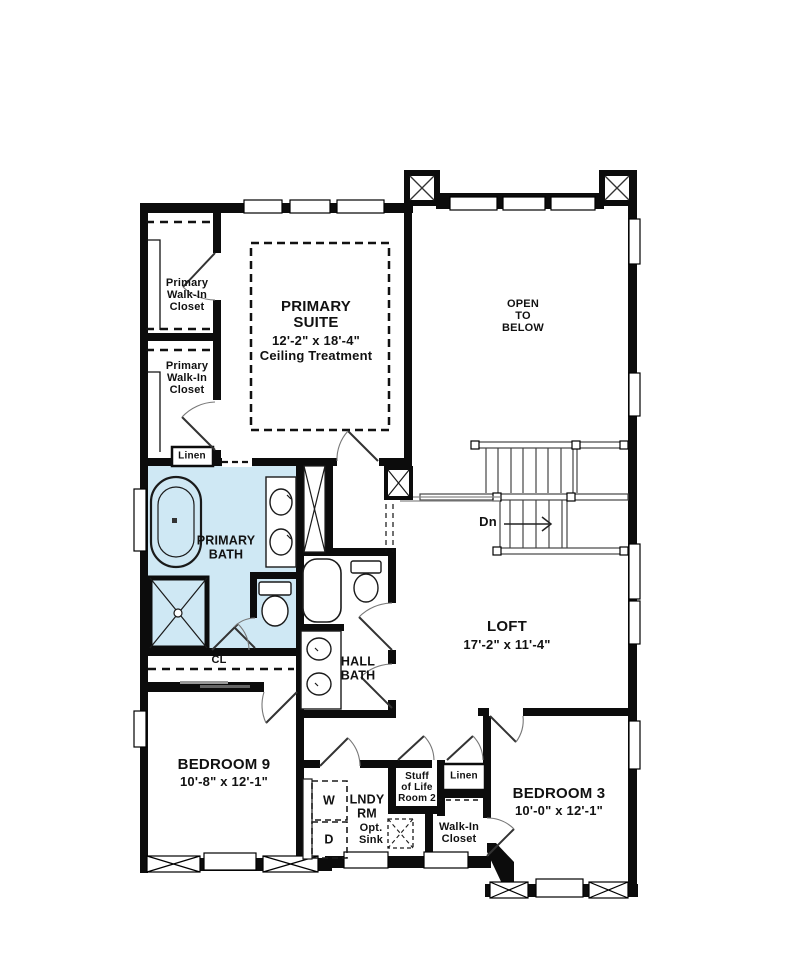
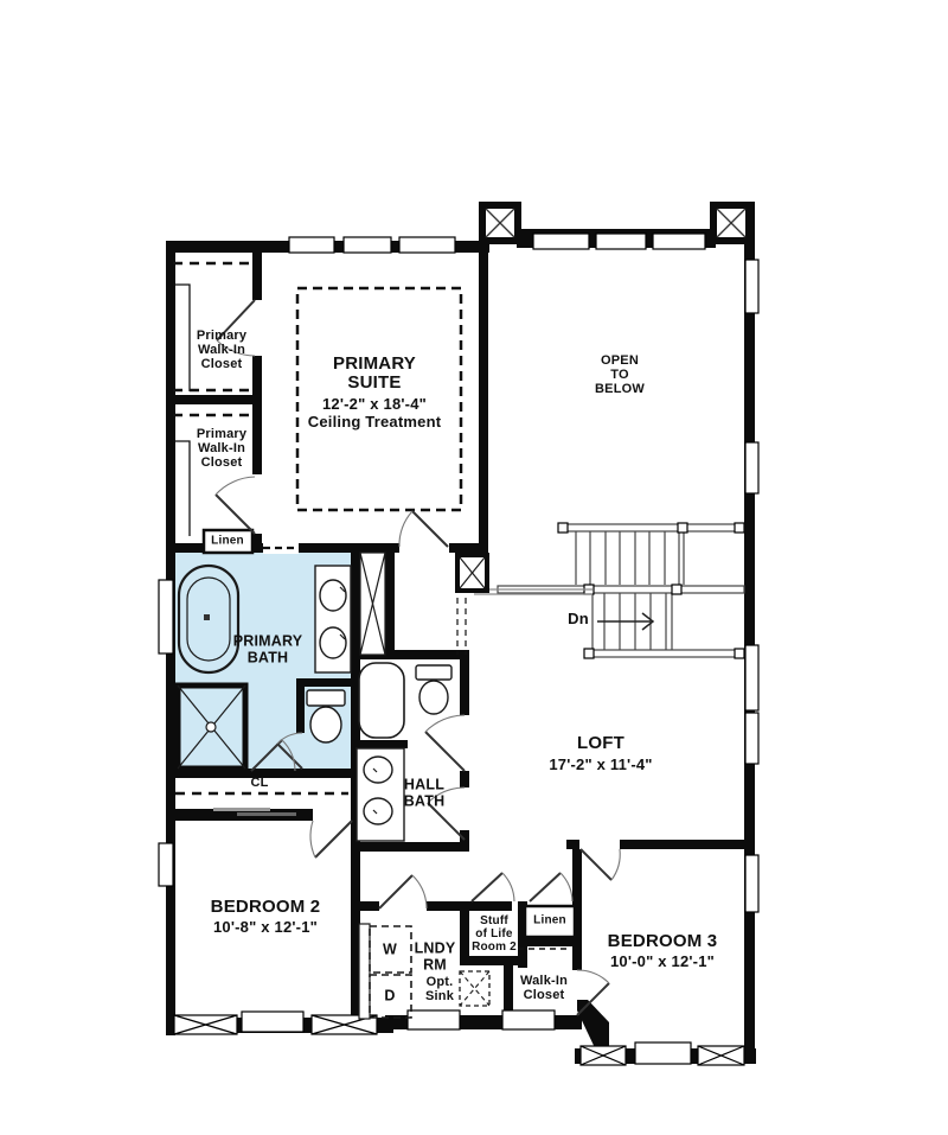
  Primary
  Walk-In
  Closet
  Primary
  Walk-In
  Closet
  Linen
  PRIMARY
  SUITE
  12'-2" x 18'-4"
  Ceiling Treatment
  OPEN
  TO
  BELOW
  Dn
  PRIMARY
  BATH
  HALL
  BATH
  LOFT
  17'-2" x 11'-4"
  CL
- BEDROOM 9
+ BEDROOM 2
  10'-8" x 12'-1"
  LNDY
  RM
  Opt.
  Sink
  W
  D
  Stuff
  of Life
  Room 2
  Linen
  Walk-In
  Closet
  BEDROOM 3
  10'-0" x 12'-1"
